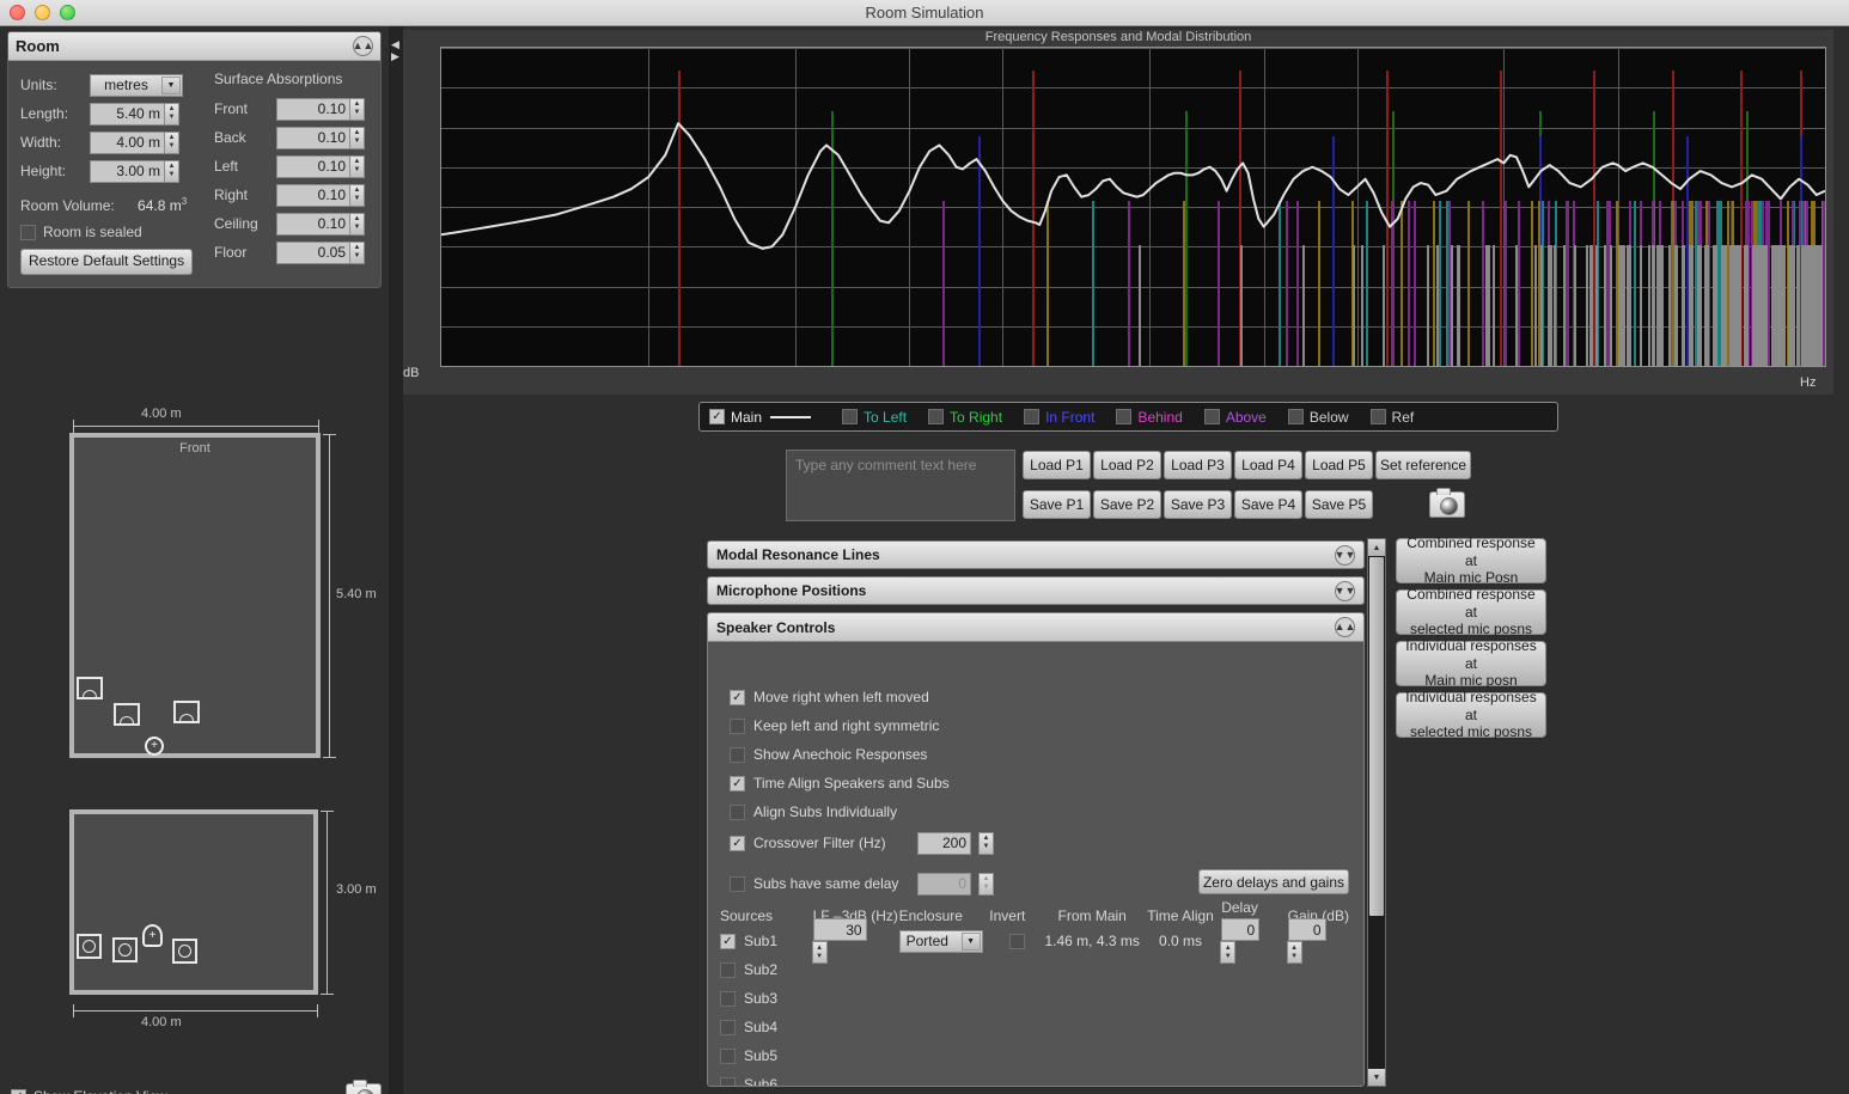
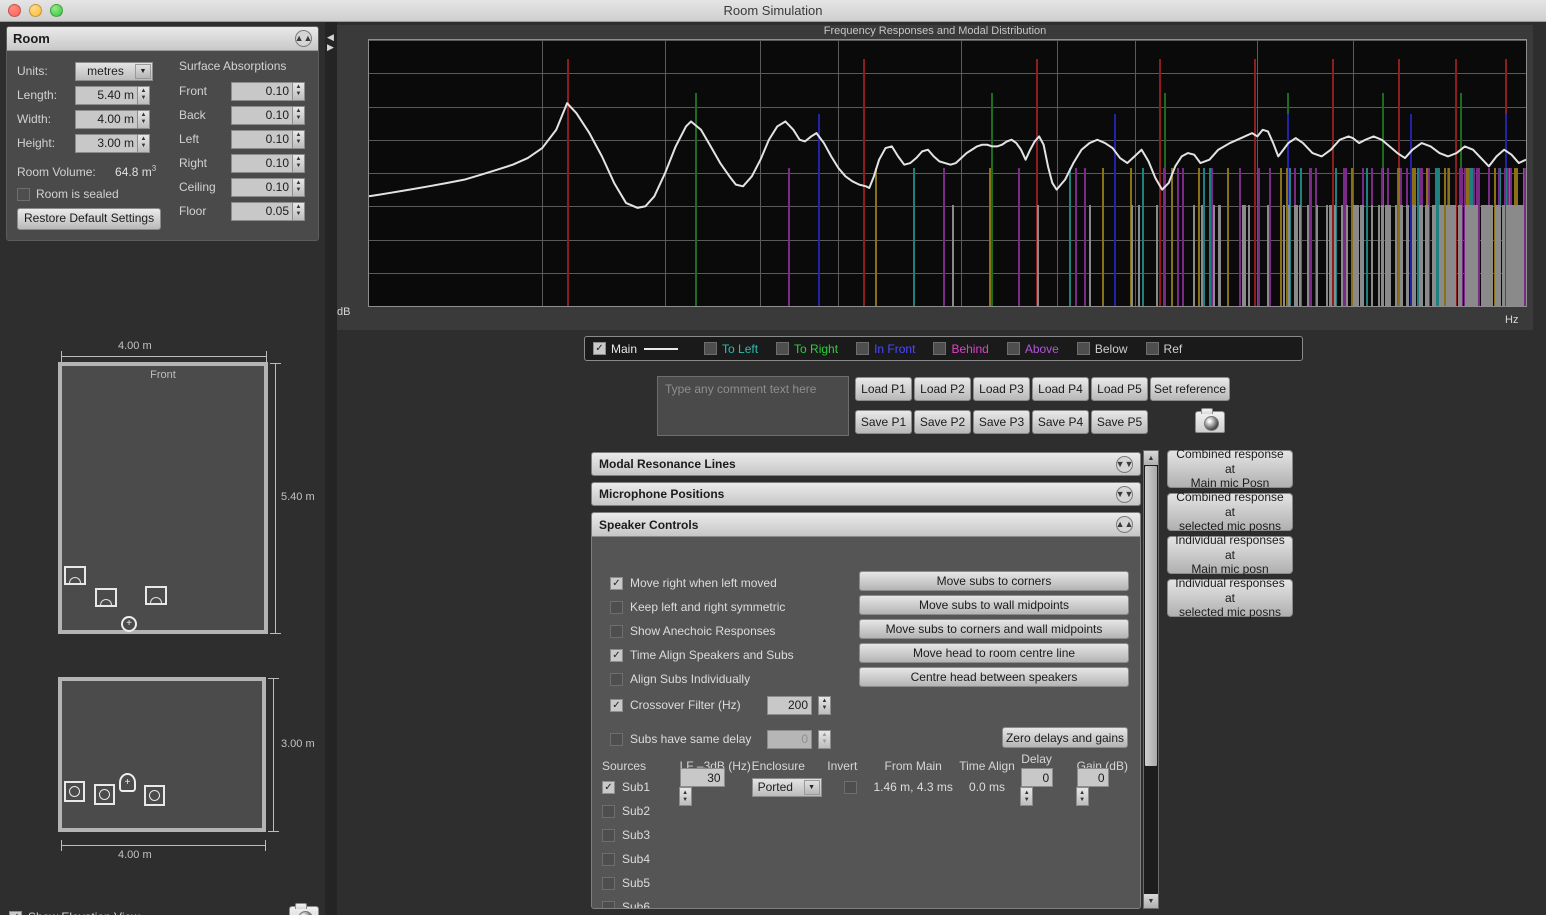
  Room Simulation
  Room
  ▲▲
  Units:
  metres
  Length:
  5.40 m
  Width:
  4.00 m
  Height:
  3.00 m
  Room Volume: 64.8 m3
  Room is sealed
  Restore Default Settings
  Surface Absorptions
  Front
  0.10
  Back
  0.10
  Left
  0.10
  Right
  0.10
  Ceiling
  0.10
  Floor
  0.05
  4.00 m
  Front
  +
  5.40 m
  +
  3.00 m
  4.00 m
  ◀
  ▶
  Frequency Responses and Modal Distribution
  dB
  Hz
  ✓
  Main
  To Left
  To Right
  In Front
  Behind
  Above
  Below
  Ref
  Type any comment text here
  Load P1
  Load P2
  Load P3
  Load P4
  Load P5
  Set reference
  Save P1
  Save P2
  Save P3
  Save P4
  Save P5
  Modal Resonance Lines
  ▼▼
  Microphone Positions
  ▼▼
  Speaker Controls
  ▲▲
  ✓
  Move right when left moved
  Keep left and right symmetric
  Show Anechoic Responses
  ✓
  Time Align Speakers and Subs
  Align Subs Individually
  ✓
  Crossover Filter (Hz)
  200
  Subs have same delay
  0
+ Move subs to corners
+ Move subs to wall midpoints
+ Move subs to corners and wall midpoints
+ Move head to room centre line
+ Centre head between speakers
  Zero delays and gains
  Sources
  LF –3dB (Hz)
  Enclosure
  Invert
  From Main
  Time Align
  Gain (dB)
  ✓
  Sub1
  30
  Ported
  1.46 m, 4.3 ms
  0.0 ms
  0
  0
  Sub2
  Sub3
  Sub4
  Sub5
  Sub6
  Combined response at
  Main mic Posn
  Combined response at
  selected mic posns
  Individual responses at
  Main mic posn
  Individual responses at
  selected mic posns
